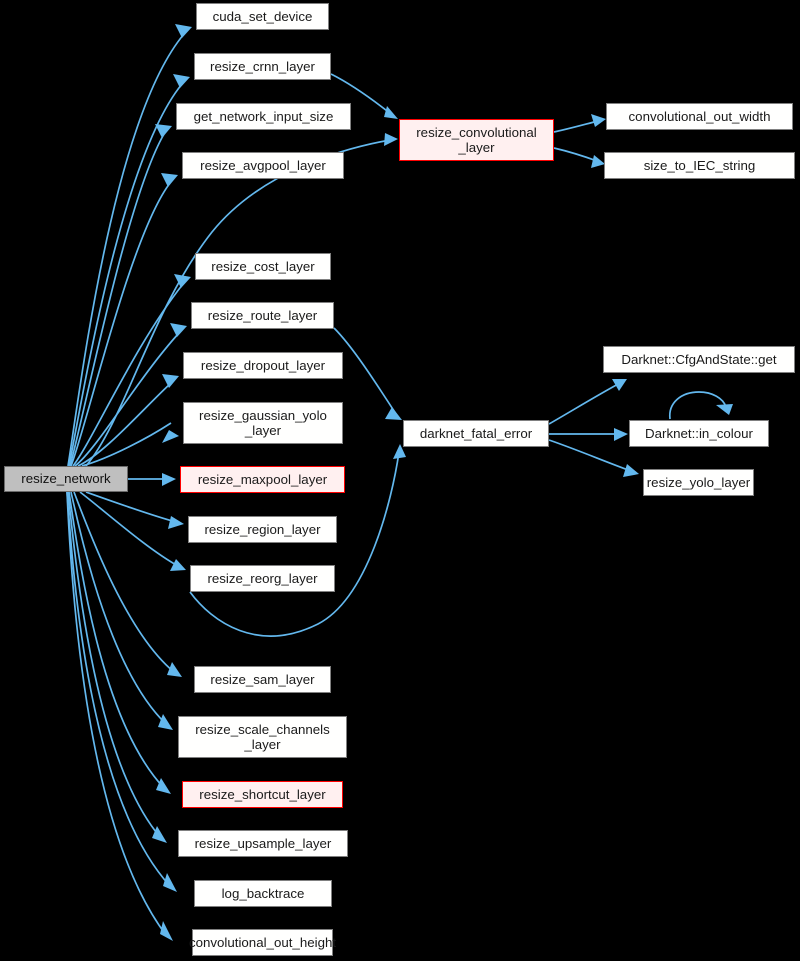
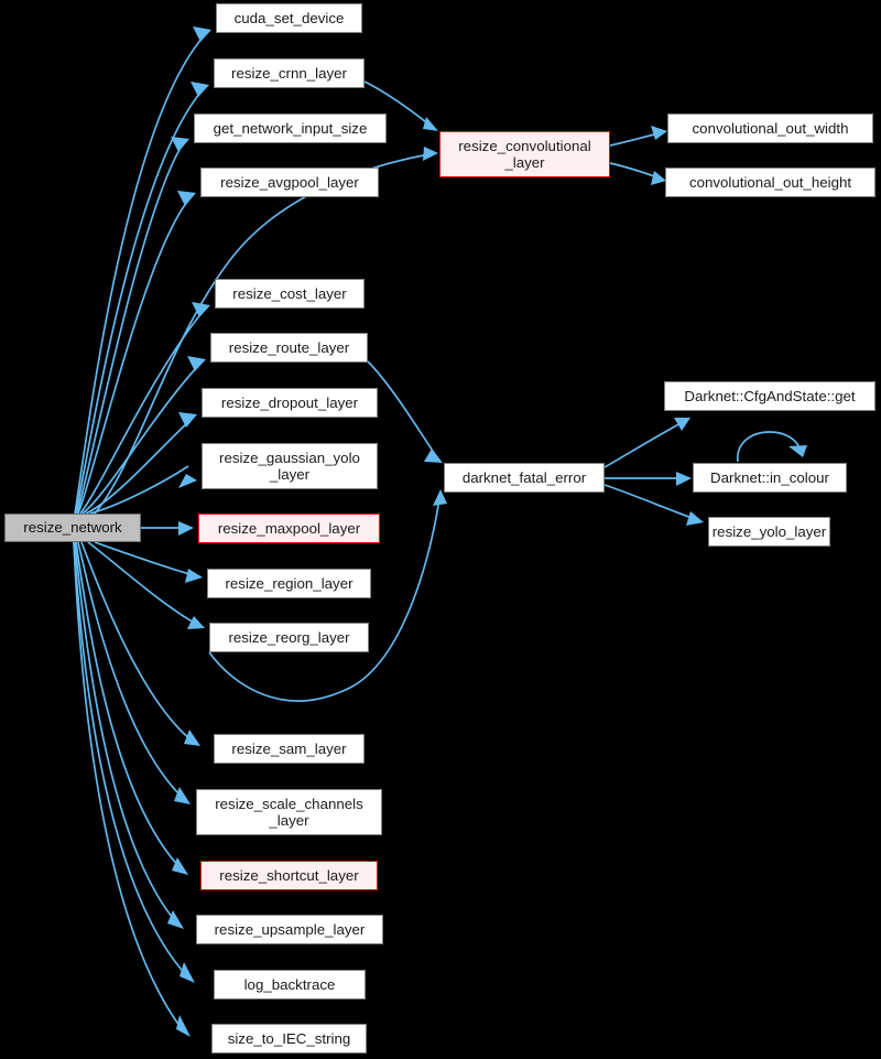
  resize_network
  cuda_set_device
  resize_crnn_layer
  get_network_input_size
  resize_avgpool_layer
  resize_cost_layer
  resize_route_layer
  resize_dropout_layer
  resize_gaussian_yolo
  _layer
  resize_maxpool_layer
  resize_region_layer
  resize_reorg_layer
  resize_sam_layer
  resize_scale_channels
  _layer
  resize_shortcut_layer
  resize_upsample_layer
  log_backtrace
- convolutional_out_height
+ size_to_IEC_string
  resize_convolutional
  _layer
  darknet_fatal_error
  convolutional_out_width
- size_to_IEC_string
+ convolutional_out_height
  Darknet::CfgAndState::get
  Darknet::in_colour
  resize_yolo_layer
